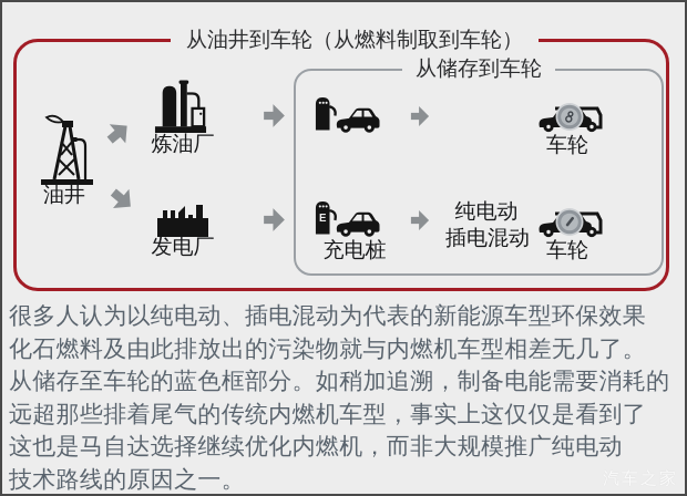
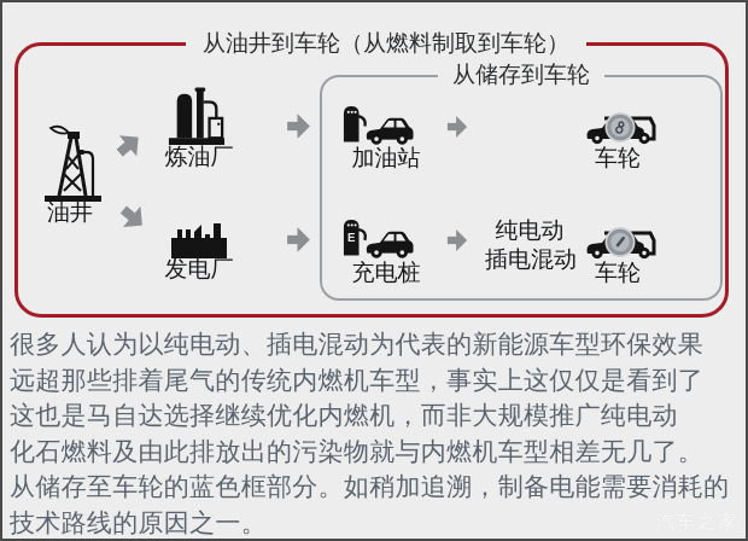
  从油井到车轮（从燃料制取到车轮）
  从储存到车轮
  油井
  炼油厂
  发电厂
+ 加油站
  车轮
  E
  充电桩
  纯电动
  插电混动
  车轮
  很多人认为以纯电动、插电混动为代表的新能源车型环保效果
- 化石燃料及由此排放出的污染物就与内燃机车型相差无几了。
+ 远超那些排着尾气的传统内燃机车型，事实上这仅仅是看到了
- 从储存至车轮的蓝色框部分。如稍加追溯，制备电能需要消耗的
+ 这也是马自达选择继续优化内燃机，而非大规模推广纯电动
- 远超那些排着尾气的传统内燃机车型，事实上这仅仅是看到了
+ 化石燃料及由此排放出的污染物就与内燃机车型相差无几了。
- 这也是马自达选择继续优化内燃机，而非大规模推广纯电动
+ 从储存至车轮的蓝色框部分。如稍加追溯，制备电能需要消耗的
  技术路线的原因之一。
